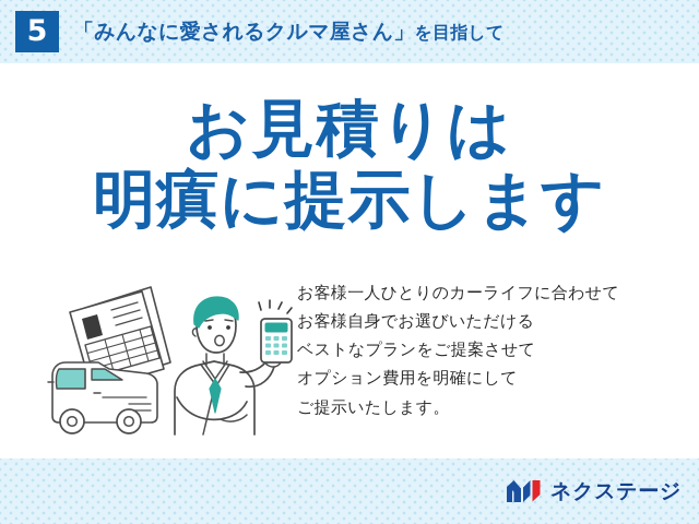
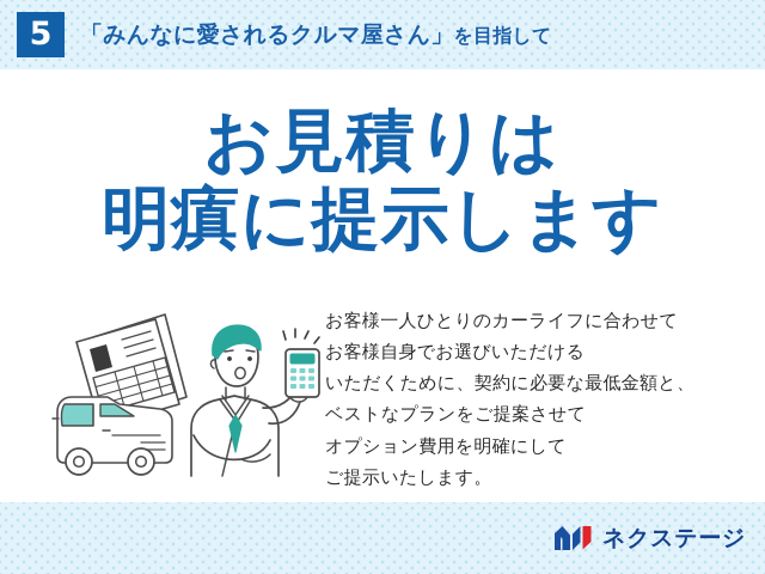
  5
  「みんなに愛されるクルマ屋さん」
  を目指して
  お見積りは
  明瘨に提示します
  お客様一人ひとりのカーライフに合わせて
  お客様自身でお選びいただける
+ いただくために、契約に必要な最低金額と、
  ベストなプランをご提案させて
  オプション費用を明確にして
  ご提示いたします。
  ネクステージ
